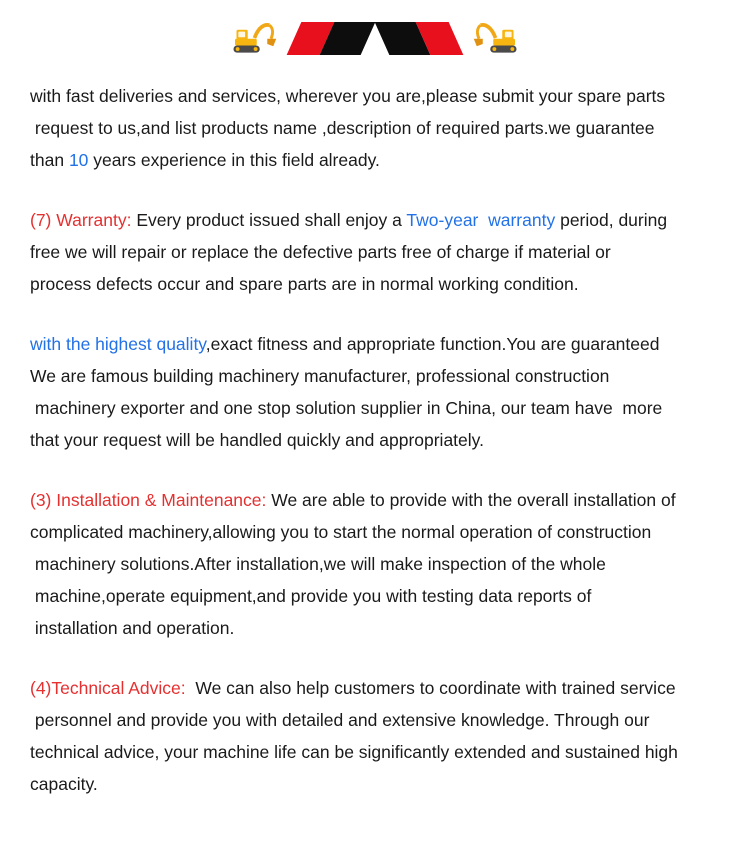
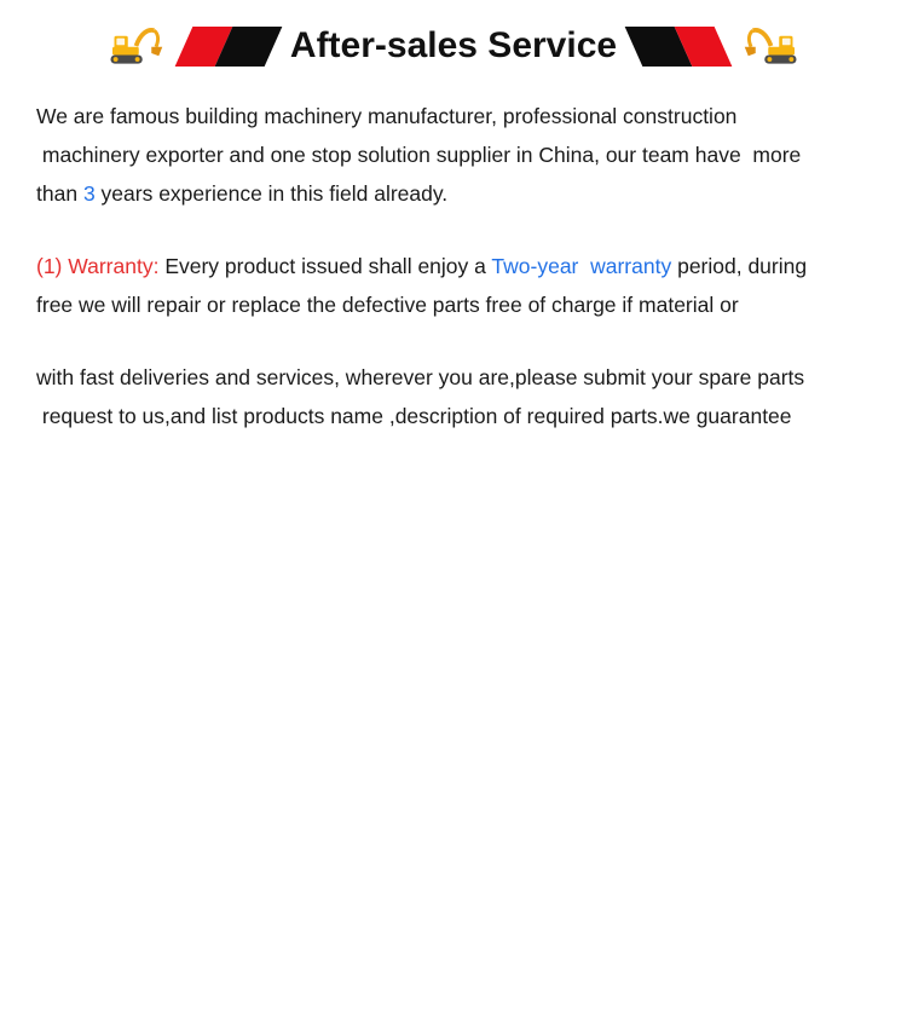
+ After-sales Service
- with fast deliveries and services, wherever you are,please submit your spare parts
+ We are famous building machinery manufacturer, professional construction
- request to us,and list products name ,description of required parts.we guarantee
+ machinery exporter and one stop solution supplier in China, our team have more
- than 10 years experience in this field already.
+ than 3 years experience in this field already.
- (7) Warranty: Every product issued shall enjoy a Two-year warranty period, during
+ (1) Warranty: Every product issued shall enjoy a Two-year warranty period, during
  free we will repair or replace the defective parts free of charge if material or
- process defects occur and spare parts are in normal working condition.
- with the highest quality,exact fitness and appropriate function.You are guaranteed
- We are famous building machinery manufacturer, professional construction
+ with fast deliveries and services, wherever you are,please submit your spare parts
- machinery exporter and one stop solution supplier in China, our team have more
+ request to us,and list products name ,description of required parts.we guarantee
- that your request will be handled quickly and appropriately.
- (3) Installation & Maintenance: We are able to provide with the overall installation of
- complicated machinery,allowing you to start the normal operation of construction
- machinery solutions.After installation,we will make inspection of the whole
- machine,operate equipment,and provide you with testing data reports of
- installation and operation.
- (4)Technical Advice: We can also help customers to coordinate with trained service
- personnel and provide you with detailed and extensive knowledge. Through our
- technical advice, your machine life can be significantly extended and sustained high
- capacity.
